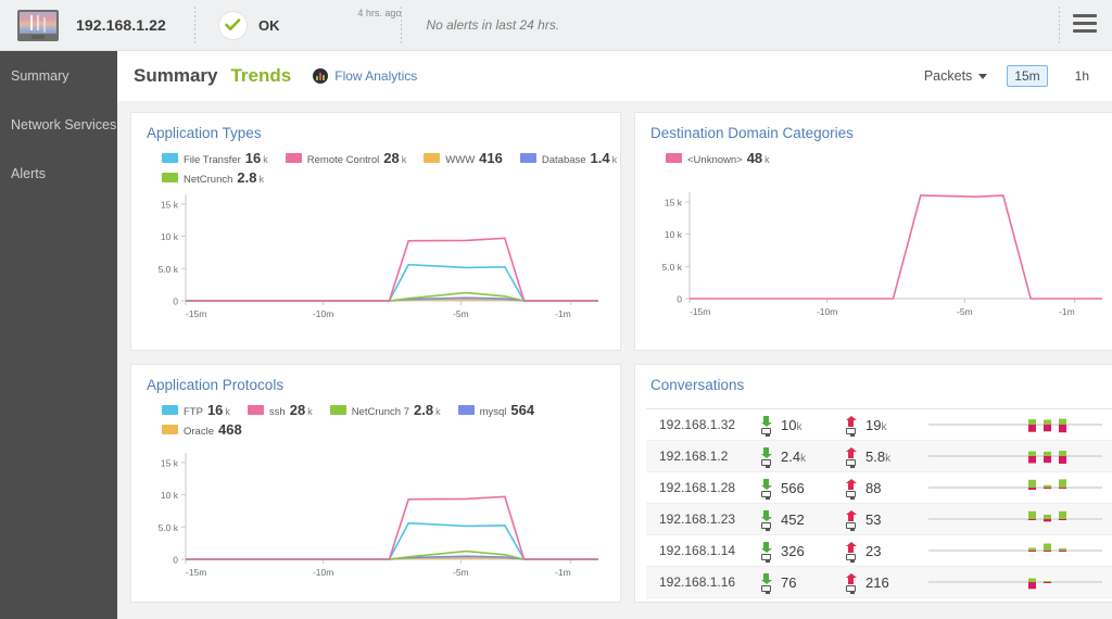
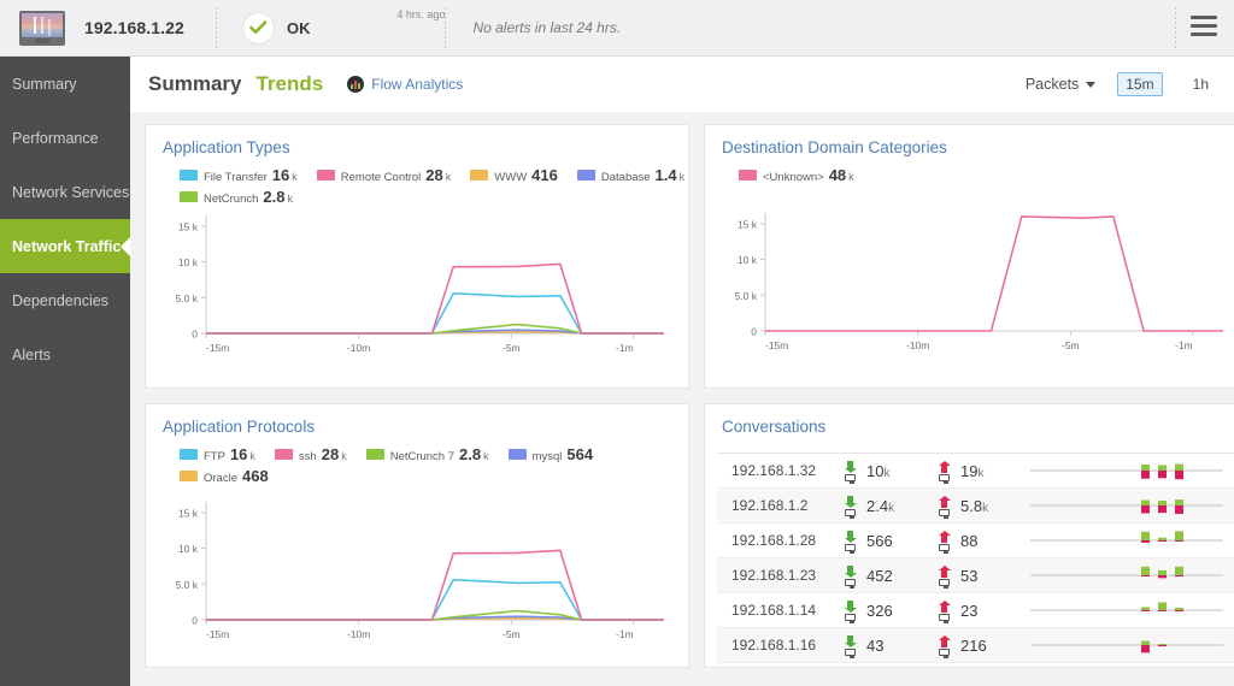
  192.168.1.22
  OK
  4 hrs. ago
  No alerts in last 24 hrs.
  Summary
+ Performance
  Network Services
+ Network Traffic
+ Dependencies
  Alerts
  Summary
  Trends
  Flow Analytics
  Packets
  15m
  1h
  Application Types
  File Transfer
  16
  k
  Remote Control
  28
  k
  WWW
  416
  Database
  1.4
  k
  NetCrunch
  2.8
  k
  0
  5.0 k
  10 k
  15 k
  -15m
  -10m
  -5m
  -1m
  Destination Domain Categories
  <Unknown>
  48
  k
  0
  5.0 k
  10 k
  15 k
  -15m
  -10m
  -5m
  -1m
  Application Protocols
  FTP
  16
  k
  ssh
  28
  k
  NetCrunch 7
  2.8
  k
  mysql
  564
  Oracle
  468
  0
  5.0 k
  10 k
  15 k
  -15m
  -10m
  -5m
  -1m
  Conversations
  192.168.1.32
  10k
  19k
  192.168.1.2
  2.4k
  5.8k
  192.168.1.28
  566
  88
  192.168.1.23
  452
  53
  192.168.1.14
  326
  23
  192.168.1.16
- 76
+ 43
  216
